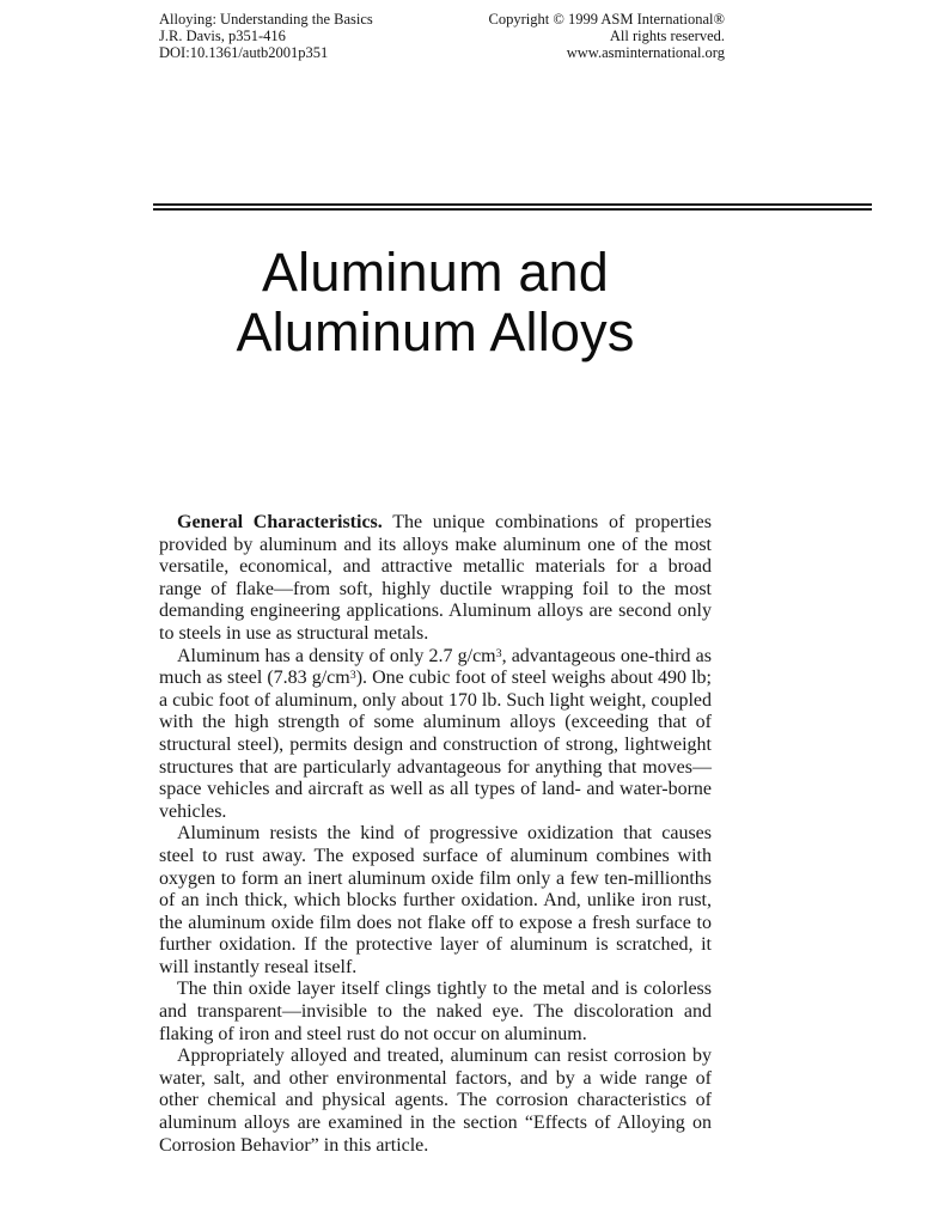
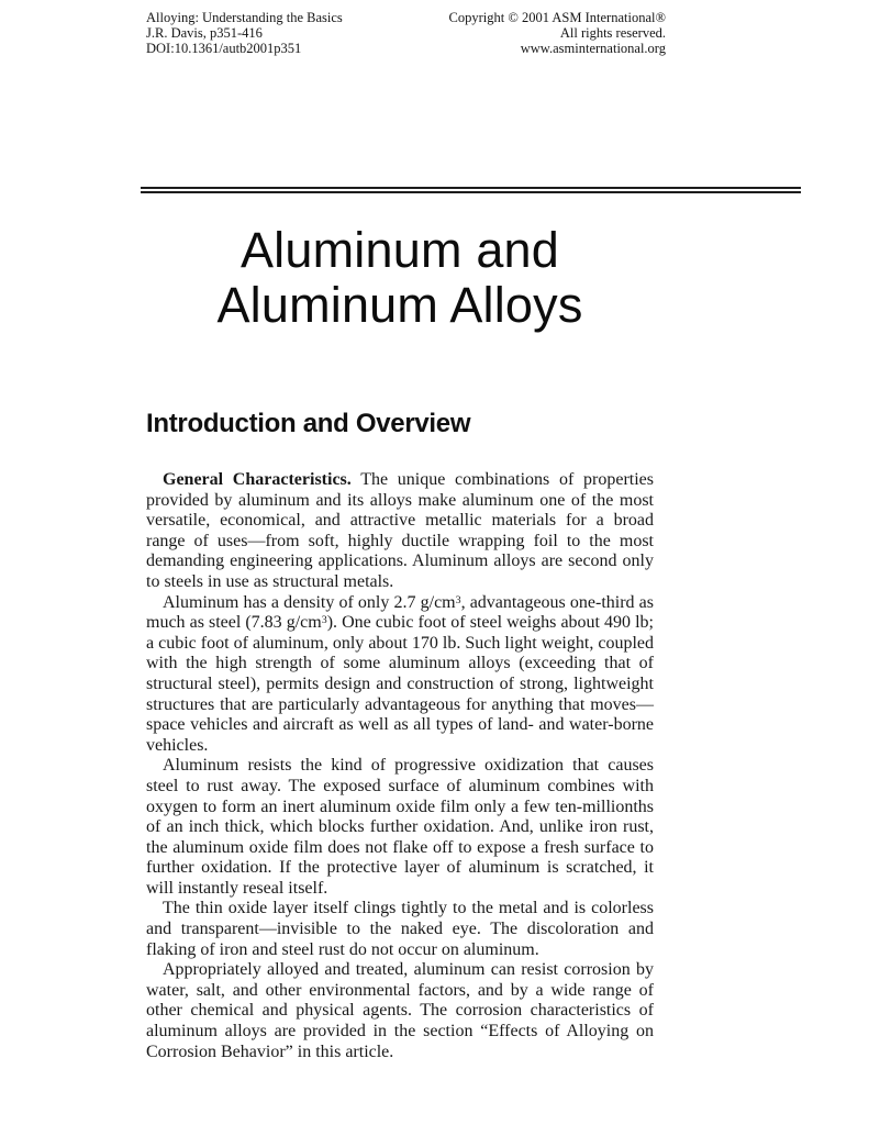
  Alloying: Understanding the Basics
  J.R. Davis, p351-416
  DOI:10.1361/autb2001p351
- Copyright © 1999 ASM International®
+ Copyright © 2001 ASM International®
  All rights reserved.
  www.asminternational.org
  Aluminum and
  Aluminum Alloys
+ Introduction and Overview
- General Characteristics. The unique combinations of properties provided by aluminum and its alloys make aluminum one of the most versatile, economical, and attractive metallic materials for a broad range of flake—from soft, highly ductile wrapping foil to the most demanding engineering applications. Aluminum alloys are second only to steels in use as structural metals.
+ General Characteristics. The unique combinations of properties provided by aluminum and its alloys make aluminum one of the most versatile, economical, and attractive metallic materials for a broad range of uses—from soft, highly ductile wrapping foil to the most demanding engineering applications. Aluminum alloys are second only to steels in use as structural metals.
  Aluminum has a density of only 2.7 g/cm3, advantageous one-third as much as steel (7.83 g/cm3). One cubic foot of steel weighs about 490 lb; a cubic foot of aluminum, only about 170 lb. Such light weight, coupled with the high strength of some aluminum alloys (exceeding that of structural steel), permits design and construction of strong, lightweight structures that are particularly advantageous for anything that moves—space vehicles and aircraft as well as all types of land- and water-borne vehicles.
  Aluminum resists the kind of progressive oxidization that causes steel to rust away. The exposed surface of aluminum combines with oxygen to form an inert aluminum oxide film only a few ten-millionths of an inch thick, which blocks further oxidation. And, unlike iron rust, the aluminum oxide film does not flake off to expose a fresh surface to further oxidation. If the protective layer of aluminum is scratched, it will instantly reseal itself.
  The thin oxide layer itself clings tightly to the metal and is colorless and transparent—invisible to the naked eye. The discoloration and flaking of iron and steel rust do not occur on aluminum.
- Appropriately alloyed and treated, aluminum can resist corrosion by water, salt, and other environmental factors, and by a wide range of other chemical and physical agents. The corrosion characteristics of aluminum alloys are examined in the section “Effects of Alloying on Corrosion Behavior” in this article.
+ Appropriately alloyed and treated, aluminum can resist corrosion by water, salt, and other environmental factors, and by a wide range of other chemical and physical agents. The corrosion characteristics of aluminum alloys are provided in the section “Effects of Alloying on Corrosion Behavior” in this article.
